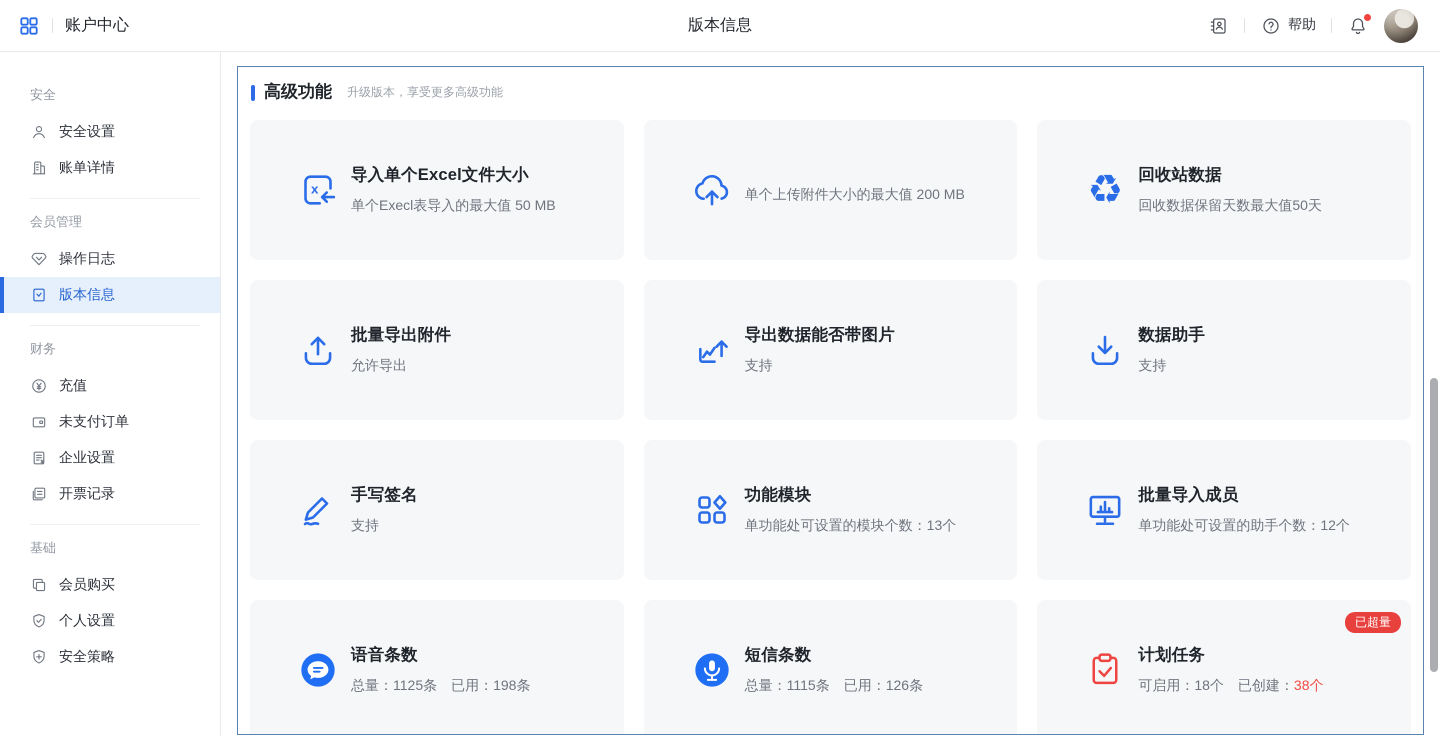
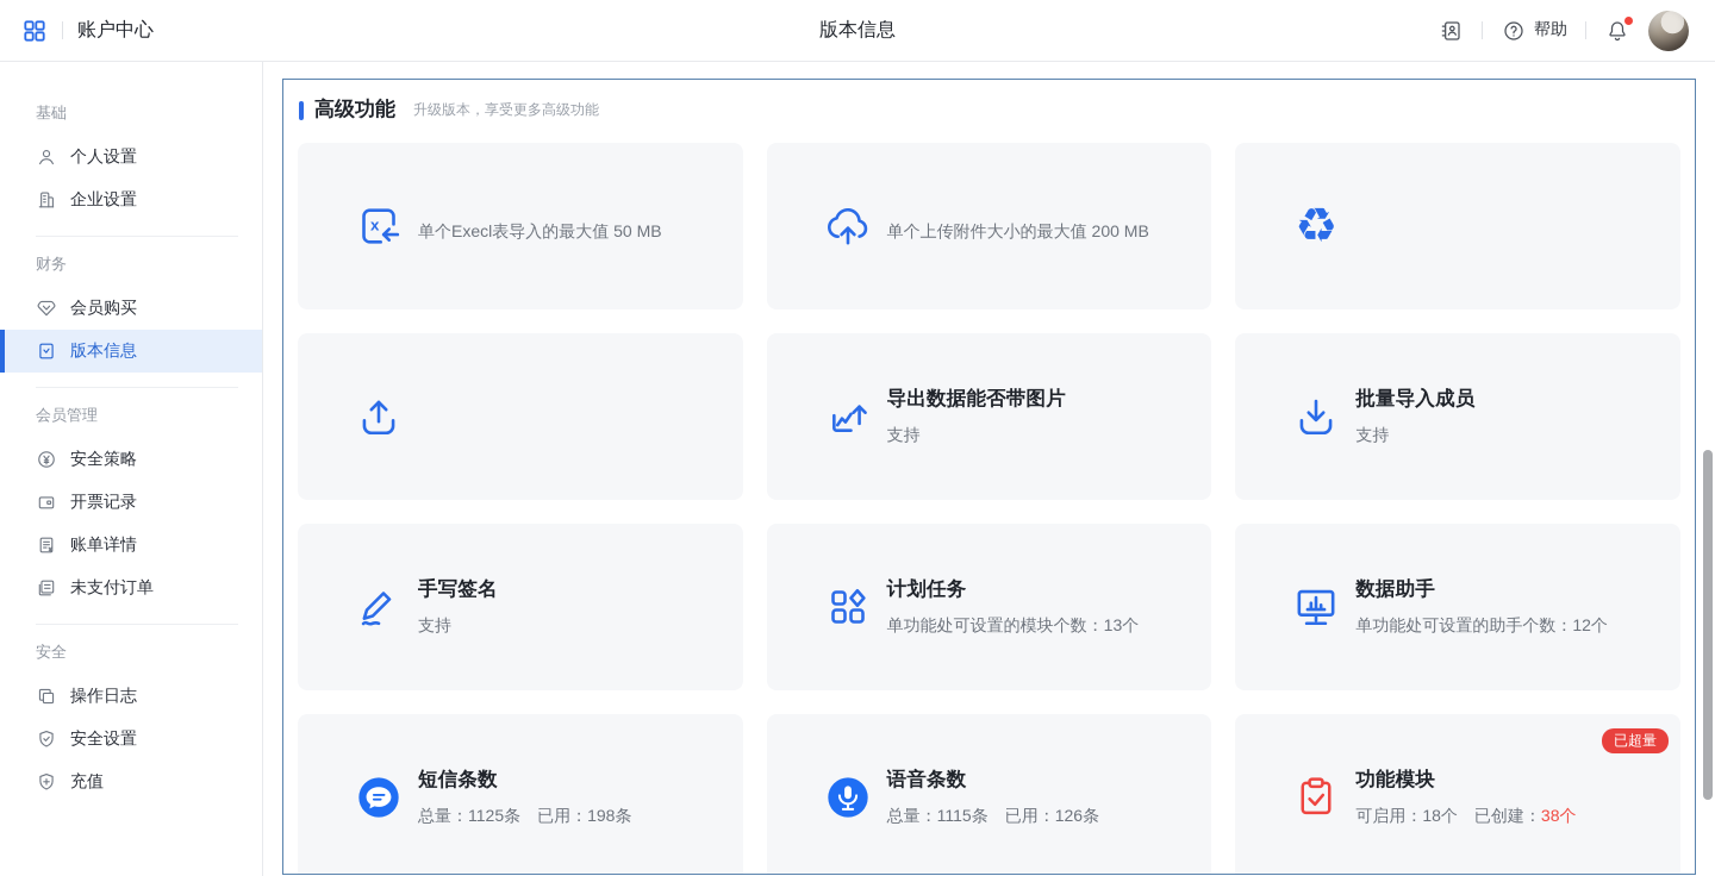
  账户中心
  版本信息
  帮助
- 安全
+ 基础
- 安全设置
+ 个人设置
- 账单详情
+ 企业设置
- 会员管理
+ 财务
- 操作日志
+ 会员购买
  版本信息
- 财务
+ 会员管理
- 充值
+ 安全策略
- 未支付订单
+ 开票记录
- 企业设置
+ 账单详情
- 开票记录
+ 未支付订单
- 基础
+ 安全
- 会员购买
+ 操作日志
- 个人设置
+ 安全设置
- 安全策略
+ 充值
  高级功能
  升级版本，享受更多高级功能
  x
- 导入单个Excel文件大小
  单个Execl表导入的最大值 50 MB
  单个上传附件大小的最大值 200 MB
  ♻
- 回收站数据
- 回收数据保留天数最大值50天
- 批量导出附件
- 允许导出
  导出数据能否带图片
  支持
- 数据助手
+ 批量导入成员
  支持
  手写签名
  支持
- 功能模块
+ 计划任务
  单功能处可设置的模块个数：13个
- 批量导入成员
+ 数据助手
  单功能处可设置的助手个数：12个
- 语音条数
+ 短信条数
  总量：1125条 已用：198条
- 短信条数
+ 语音条数
  总量：1115条 已用：126条
  已超量
- 计划任务
+ 功能模块
  可启用：18个 已创建：38个
